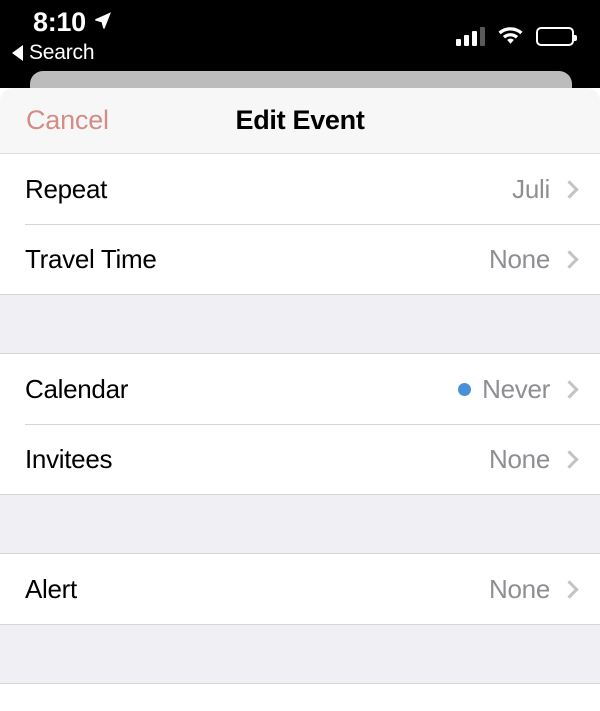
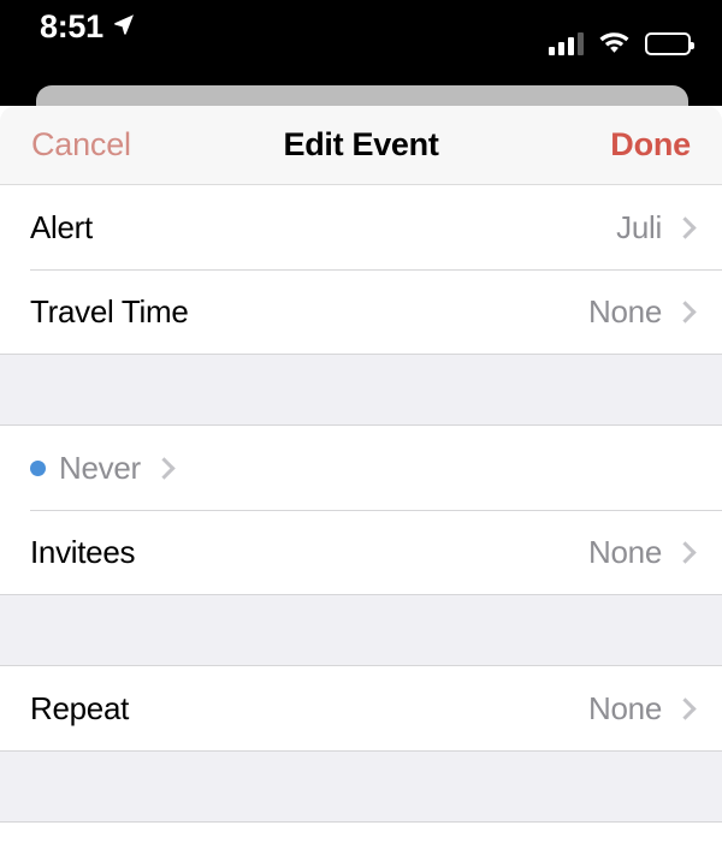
- 8:10
+ 8:51
- Search
  Cancel
  Edit Event
+ Done
- Repeat
+ Alert
  Juli
  Travel Time
  None
- Calendar
  Never
  Invitees
  None
- Alert
+ Repeat
  None
